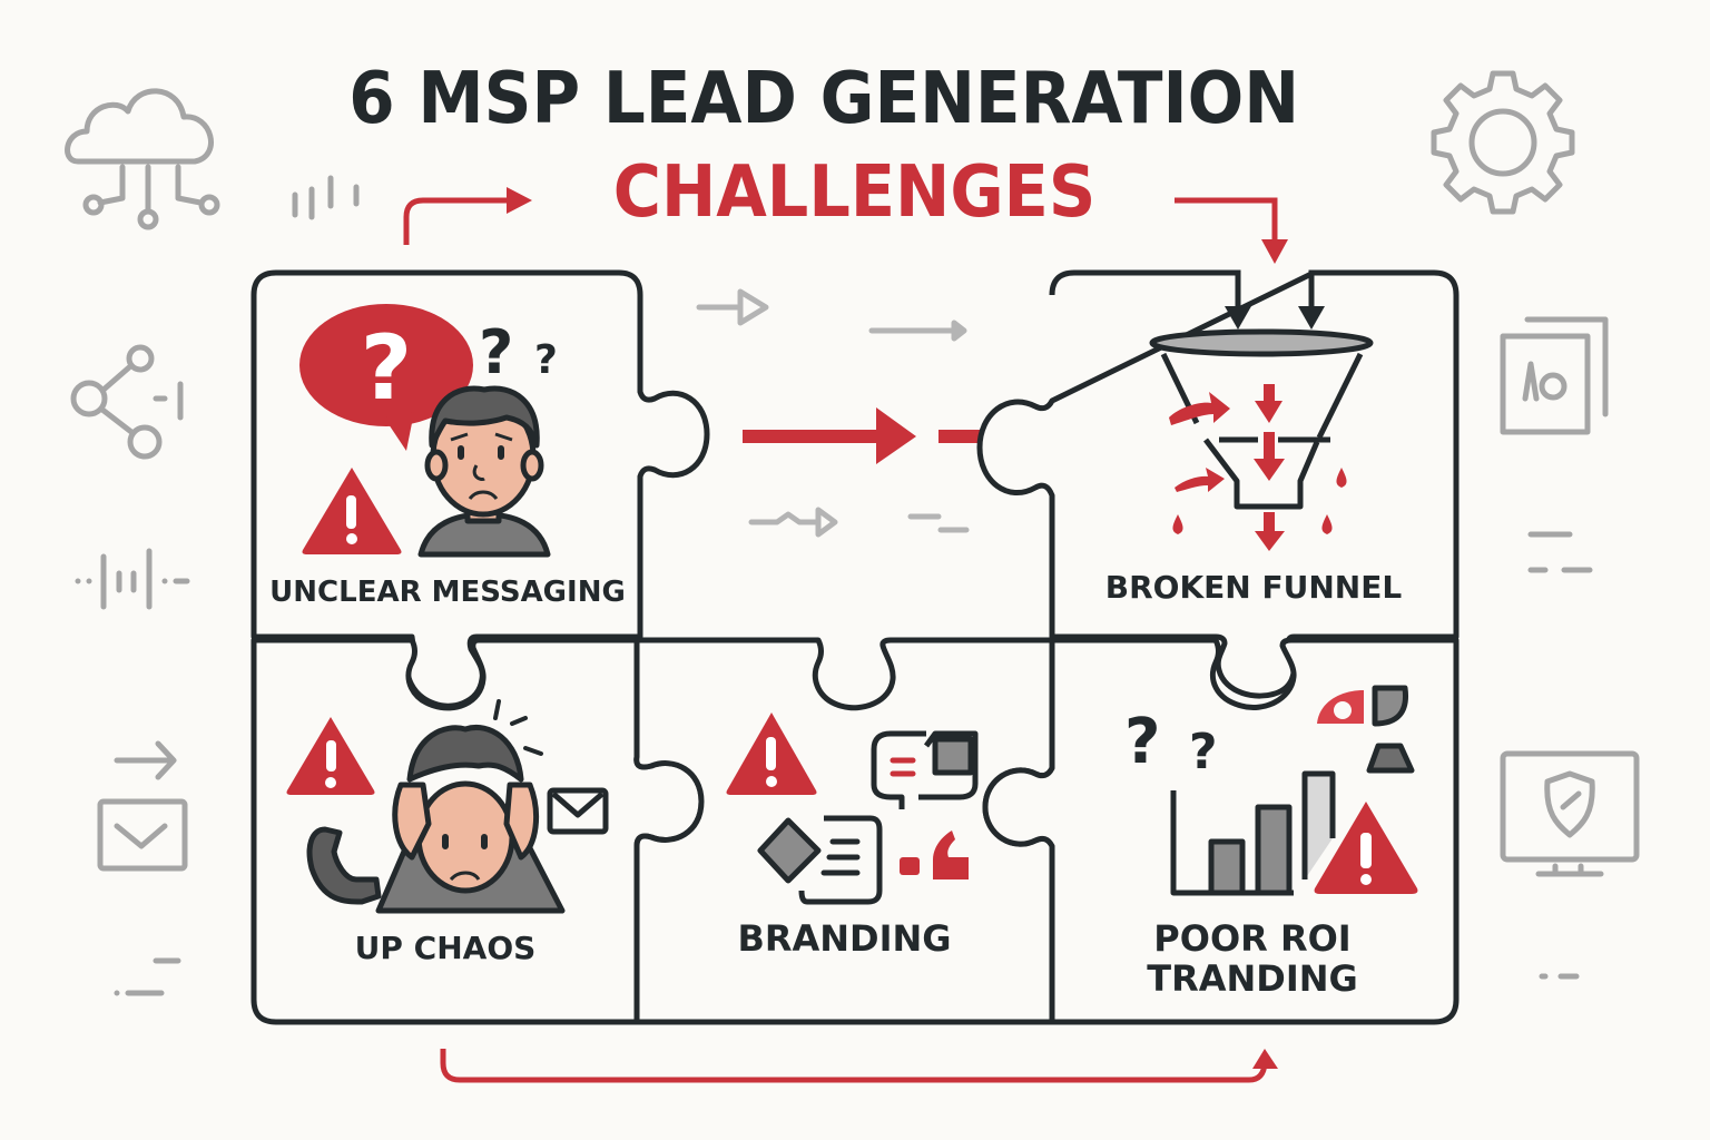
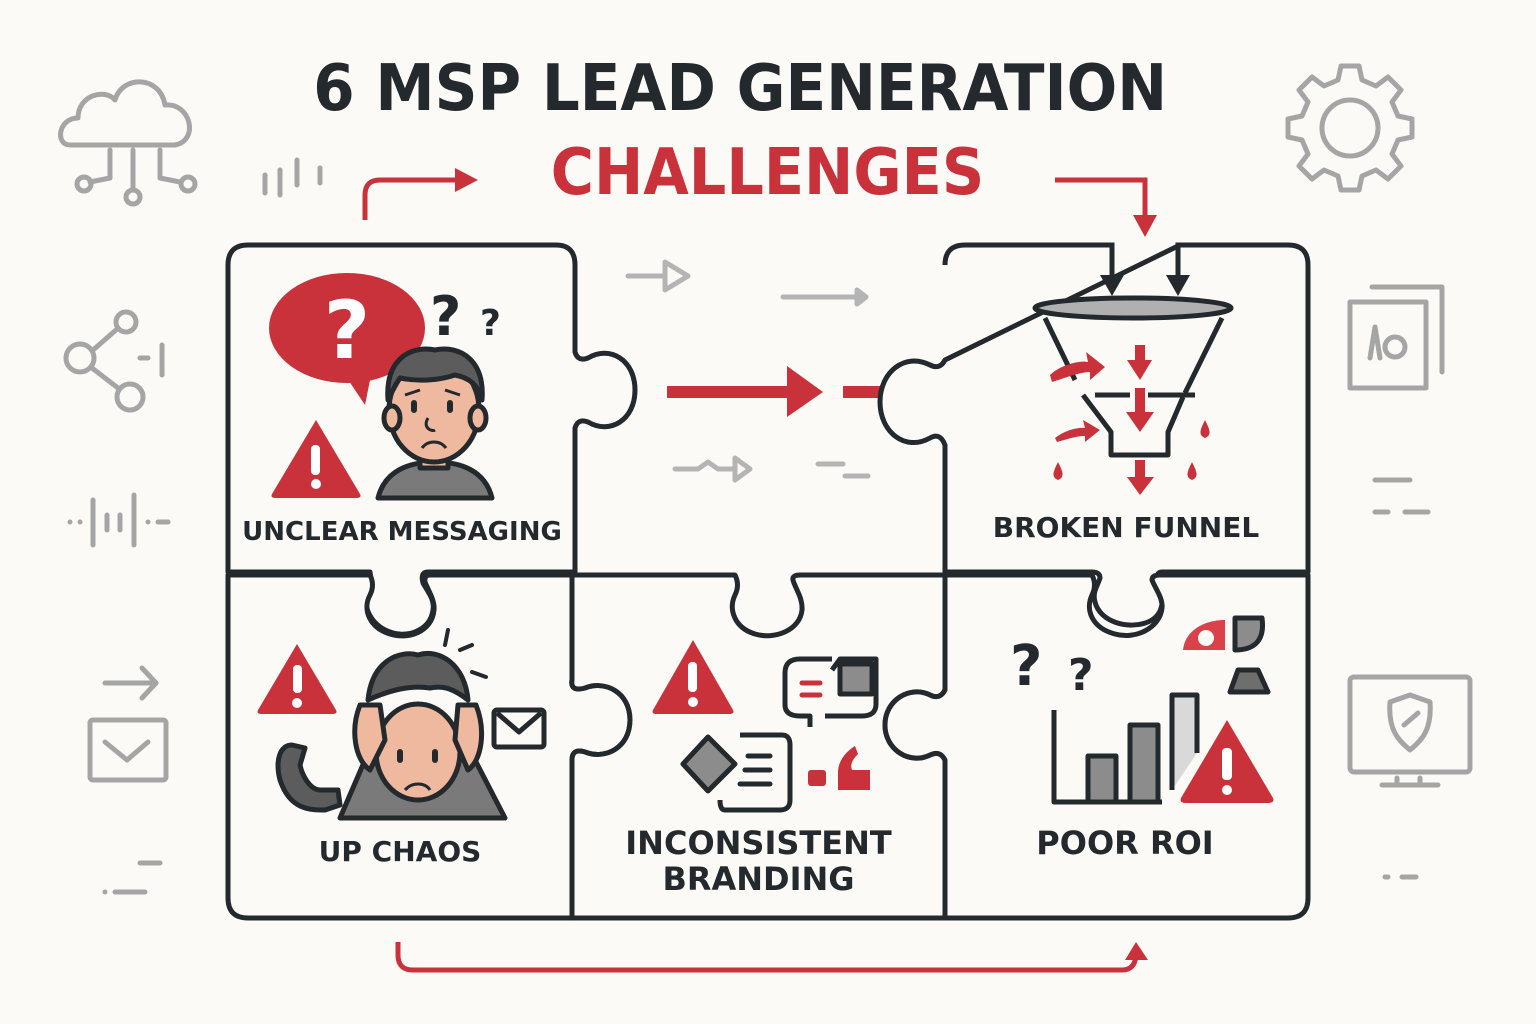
  6 MSP LEAD GENERATION
  CHALLENGES
  ?
  ?
  ?
  ?
  ?
  UNCLEAR MESSAGING
  BROKEN FUNNEL
  UP CHAOS
+ INCONSISTENT
  BRANDING
  POOR ROI
- TRANDING
